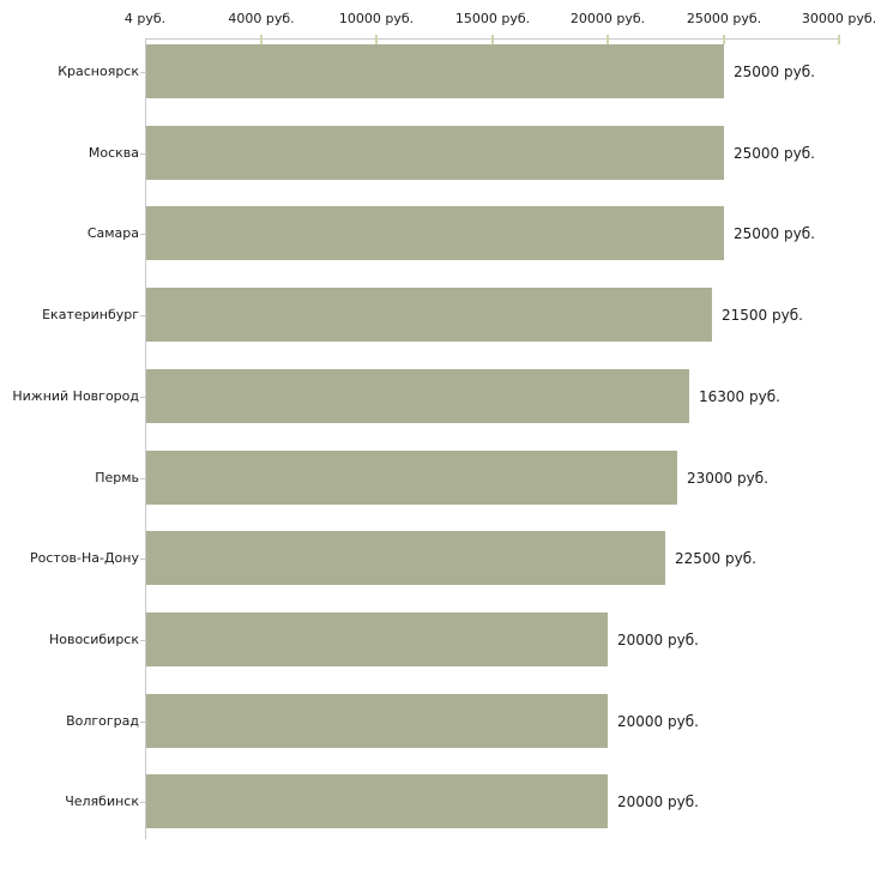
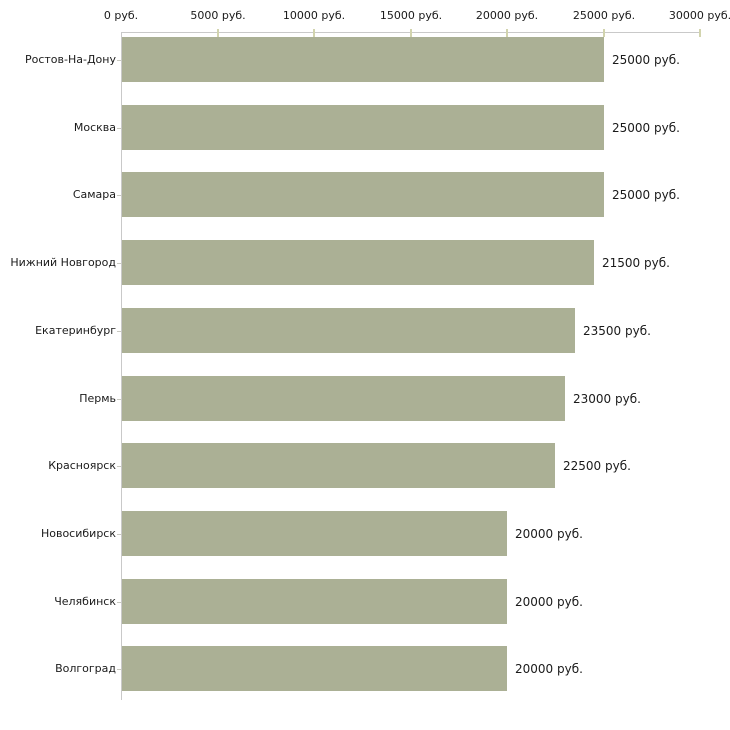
- 4 руб.
+ 0 руб.
- 4000 руб.
+ 5000 руб.
  10000 руб.
  15000 руб.
  20000 руб.
  25000 руб.
  30000 руб.
- Красноярск
+ Ростов-На-Дону
  25000 руб.
  Москва
  25000 руб.
  Самара
  25000 руб.
- Екатеринбург
+ Нижний Новгород
  21500 руб.
- Нижний Новгород
+ Екатеринбург
- 16300 руб.
+ 23500 руб.
  Пермь
  23000 руб.
- Ростов-На-Дону
+ Красноярск
  22500 руб.
  Новосибирск
  20000 руб.
- Волгоград
+ Челябинск
  20000 руб.
- Челябинск
+ Волгоград
  20000 руб.
